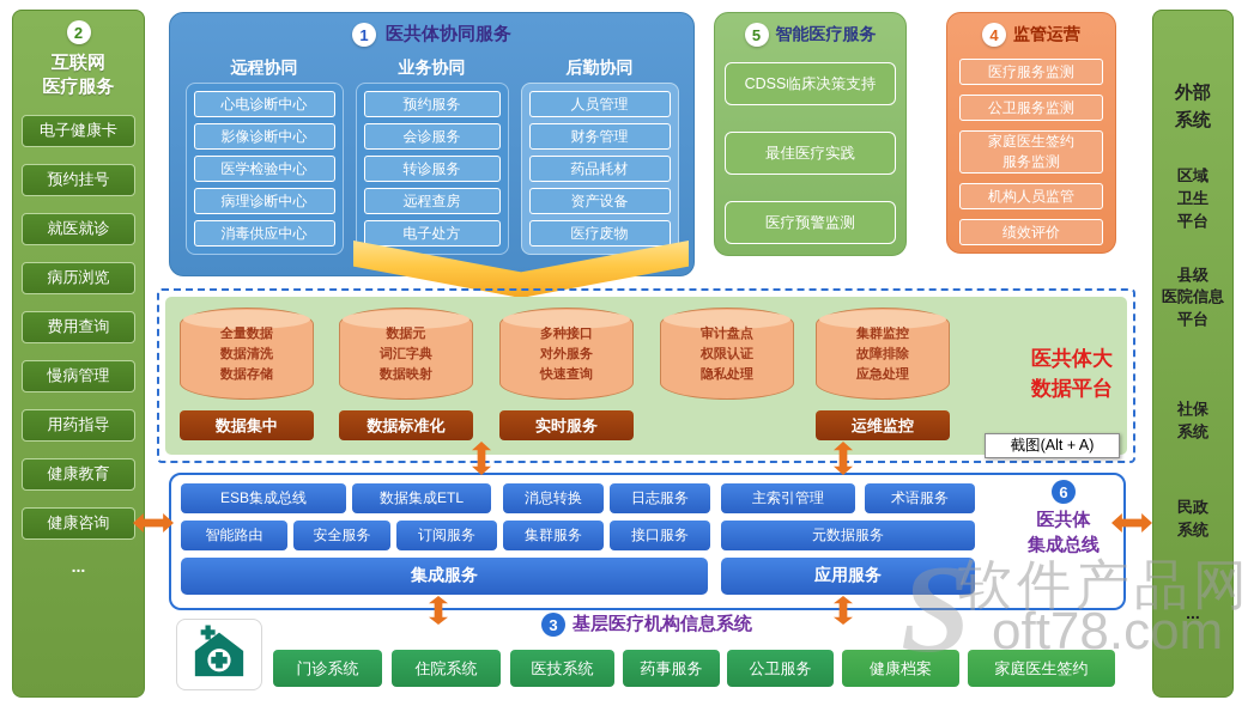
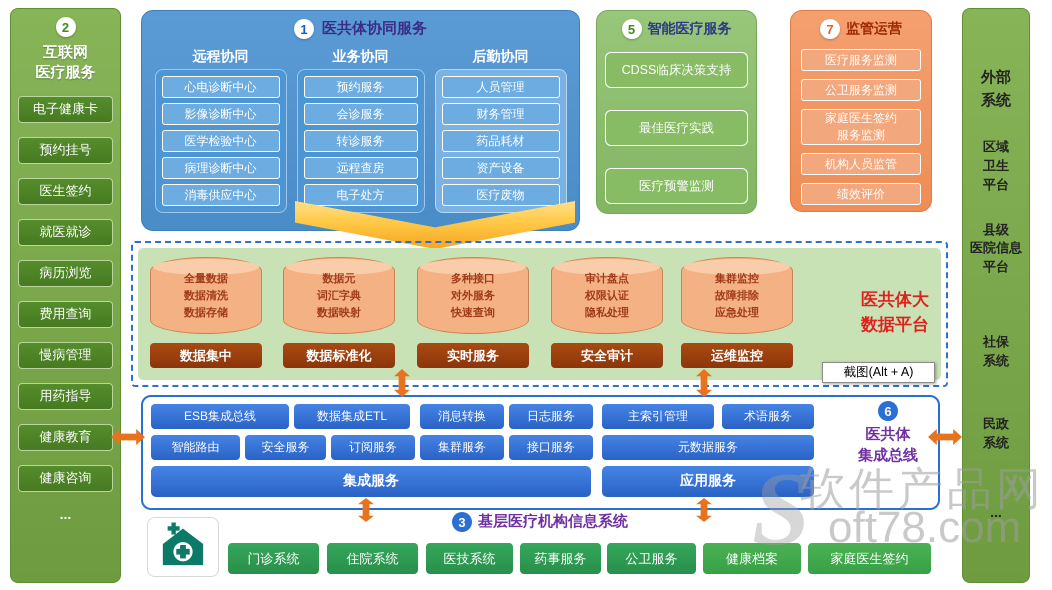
  2
  互联网
  医疗服务
  电子健康卡
  预约挂号
+ 医生签约
  就医就诊
  病历浏览
  费用查询
  慢病管理
  用药指导
  健康教育
  健康咨询
  ...
  1
  医共体协同服务
  远程协同
  心电诊断中心
  影像诊断中心
  医学检验中心
  病理诊断中心
  消毒供应中心
  业务协同
  预约服务
  会诊服务
  转诊服务
  远程查房
  电子处方
  后勤协同
  人员管理
  财务管理
  药品耗材
  资产设备
  医疗废物
  5
  智能医疗服务
  CDSS临床决策支持
  最佳医疗实践
  医疗预警监测
- 4
+ 7
  监管运营
  医疗服务监测
  公卫服务监测
  家庭医生签约
  服务监测
  机构人员监管
  绩效评价
  外部
  系统
  区域
  卫生
  平台
  县级
  医院信息
  平台
  社保
  系统
  民政
  系统
  ...
  全量数据
  数据清洗
  数据存储
  数据元
  词汇字典
  数据映射
  多种接口
  对外服务
  快速查询
  审计盘点
  权限认证
  隐私处理
  集群监控
  故障排除
  应急处理
  数据集中
  数据标准化
  实时服务
+ 安全审计
  运维监控
  医共体大
  数据平台
  截图(Alt + A)
  ESB集成总线
  数据集成ETL
  消息转换
  日志服务
  主索引管理
  术语服务
  智能路由
  安全服务
  订阅服务
  集群服务
  接口服务
  元数据服务
  集成服务
  应用服务
  6
  医共体
  集成总线
  3
  基层医疗机构信息系统
  门诊系统
  住院系统
  医技系统
  药事服务
  公卫服务
  健康档案
  家庭医生签约
  S
  软件产品网
  oft78.com
